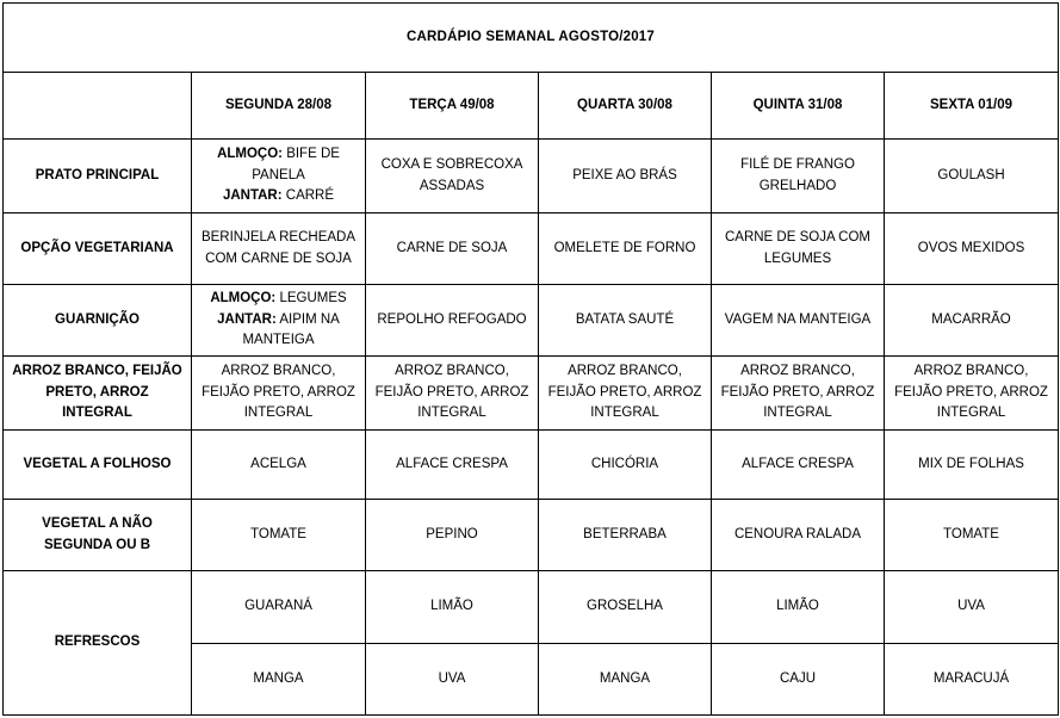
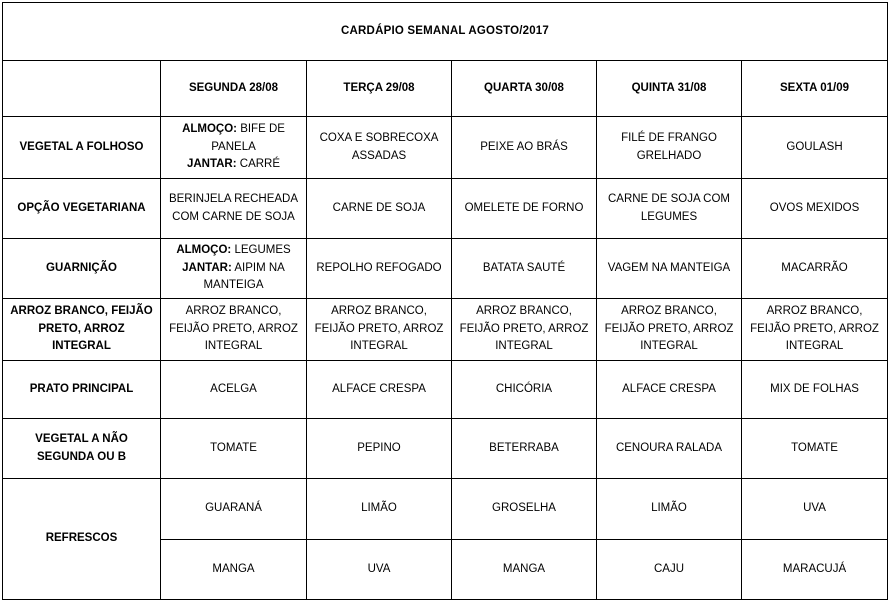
  CARDÁPIO SEMANAL AGOSTO/2017
- 	SEGUNDA 28/08	TERÇA 49/08	QUARTA 30/08	QUINTA 31/08	SEXTA 01/09
+ 	SEGUNDA 28/08	TERÇA 29/08	QUARTA 30/08	QUINTA 31/08	SEXTA 01/09
- PRATO PRINCIPAL	ALMOÇO: BIFE DE PANELA JANTAR: CARRÉ	COXA E SOBRECOXA ASSADAS	PEIXE AO BRÁS	FILÉ DE FRANGO GRELHADO	GOULASH
+ VEGETAL A FOLHOSO	ALMOÇO: BIFE DE PANELA JANTAR: CARRÉ	COXA E SOBRECOXA ASSADAS	PEIXE AO BRÁS	FILÉ DE FRANGO GRELHADO	GOULASH
  OPÇÃO VEGETARIANA	BERINJELA RECHEADA COM CARNE DE SOJA	CARNE DE SOJA	OMELETE DE FORNO	CARNE DE SOJA COM LEGUMES	OVOS MEXIDOS
  GUARNIÇÃO	ALMOÇO: LEGUMES JANTAR: AIPIM NA MANTEIGA	REPOLHO REFOGADO	BATATA SAUTÉ	VAGEM NA MANTEIGA	MACARRÃO
  ARROZ BRANCO, FEIJÃO PRETO, ARROZ INTEGRAL	ARROZ BRANCO, FEIJÃO PRETO, ARROZ INTEGRAL	ARROZ BRANCO, FEIJÃO PRETO, ARROZ INTEGRAL	ARROZ BRANCO, FEIJÃO PRETO, ARROZ INTEGRAL	ARROZ BRANCO, FEIJÃO PRETO, ARROZ INTEGRAL	ARROZ BRANCO, FEIJÃO PRETO, ARROZ INTEGRAL
- VEGETAL A FOLHOSO	ACELGA	ALFACE CRESPA	CHICÓRIA	ALFACE CRESPA	MIX DE FOLHAS
+ PRATO PRINCIPAL	ACELGA	ALFACE CRESPA	CHICÓRIA	ALFACE CRESPA	MIX DE FOLHAS
  VEGETAL A NÃO SEGUNDA OU B	TOMATE	PEPINO	BETERRABA	CENOURA RALADA	TOMATE
  REFRESCOS	GUARANÁ	LIMÃO	GROSELHA	LIMÃO	UVA
  MANGA	UVA	MANGA	CAJU	MARACUJÁ
